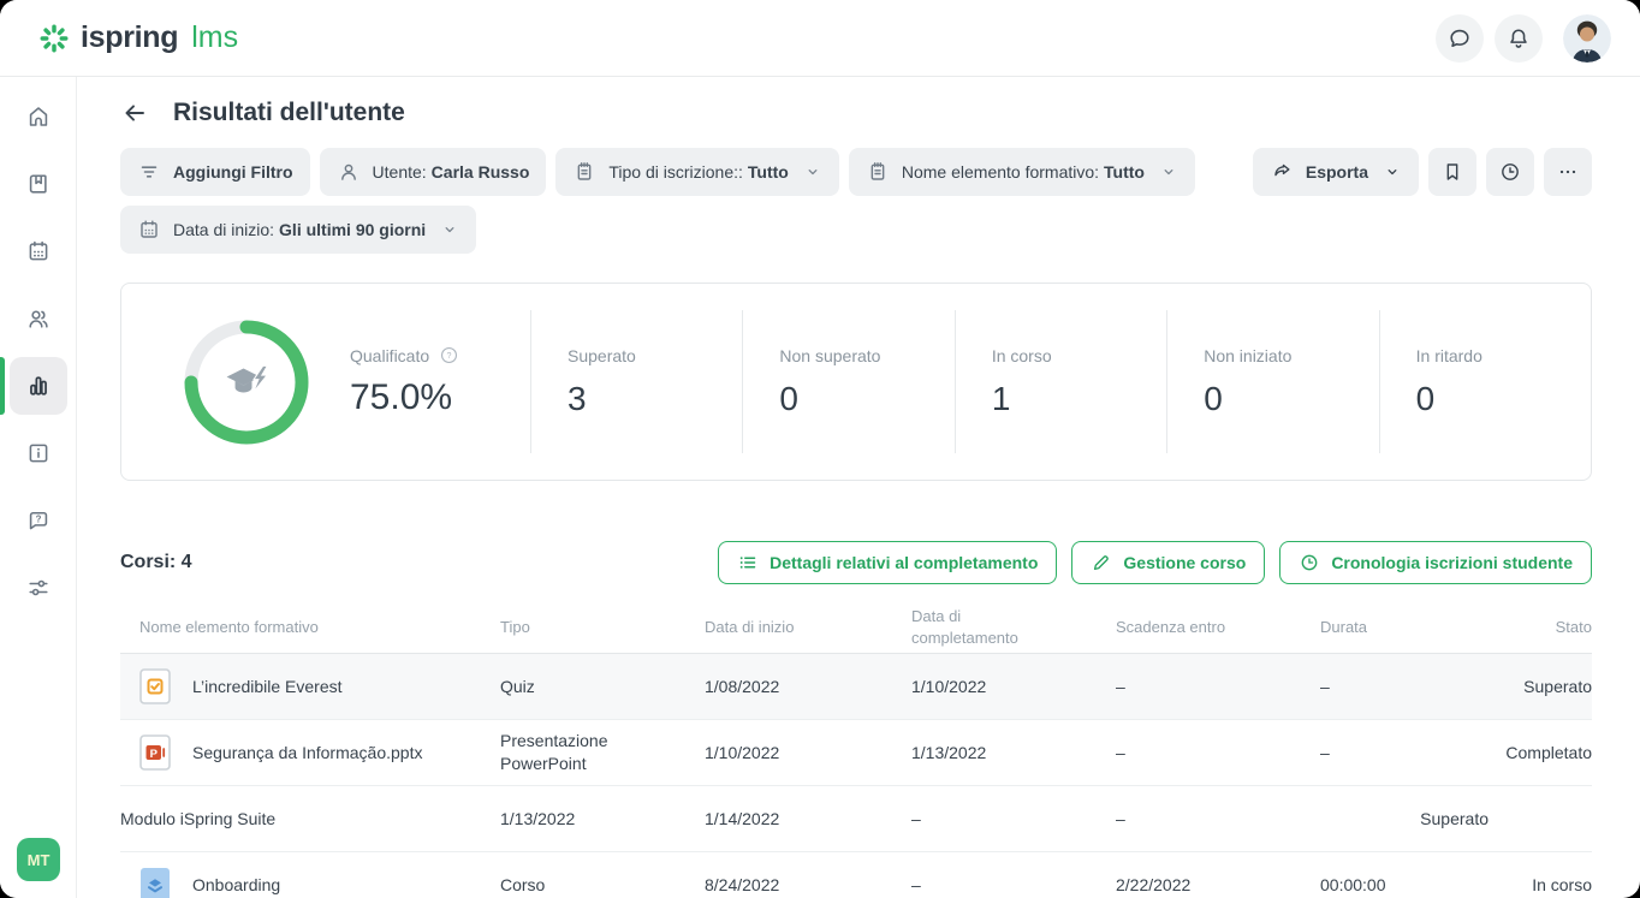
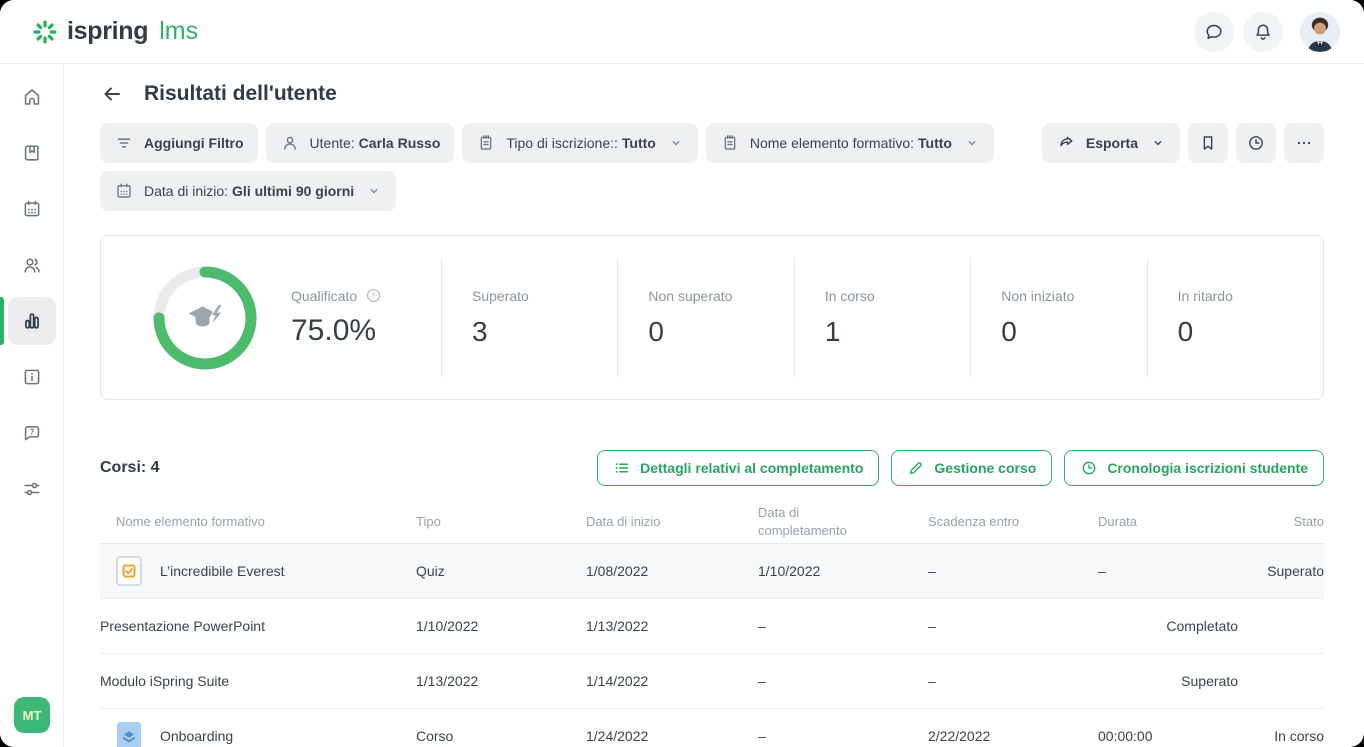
  ispring
  lms
  ?
  MT
  Risultati dell'utente
  Aggiungi Filtro
  Utente: Carla Russo
  Tipo di iscrizione:: Tutto
  Nome elemento formativo: Tutto
  Esporta
  Data di inizio: Gli ultimi 90 giorni
  Qualificato
  ?
  75.0%
  Superato
  3
  Non superato
  0
  In corso
  1
  Non iniziato
  0
  In ritardo
  0
  Corsi: 4
  Dettagli relativi al completamento
  Gestione corso
  Cronologia iscrizioni studente
  Nome elemento formativo
  Tipo
  Data di inizio
  Data di completamento
  Scadenza entro
  Durata
  Stato
  L’incredibile Everest
  Quiz
  1/08/2022
  1/10/2022
  –
  –
  Superato
- P
- Segurança da Informação.pptx
  Presentazione PowerPoint
  1/10/2022
  1/13/2022
  –
  –
  Completato
  Modulo iSpring Suite
  1/13/2022
  1/14/2022
  –
  –
  Superato
  Onboarding
  Corso
- 8/24/2022
+ 1/24/2022
  –
  2/22/2022
  00:00:00
  In corso
